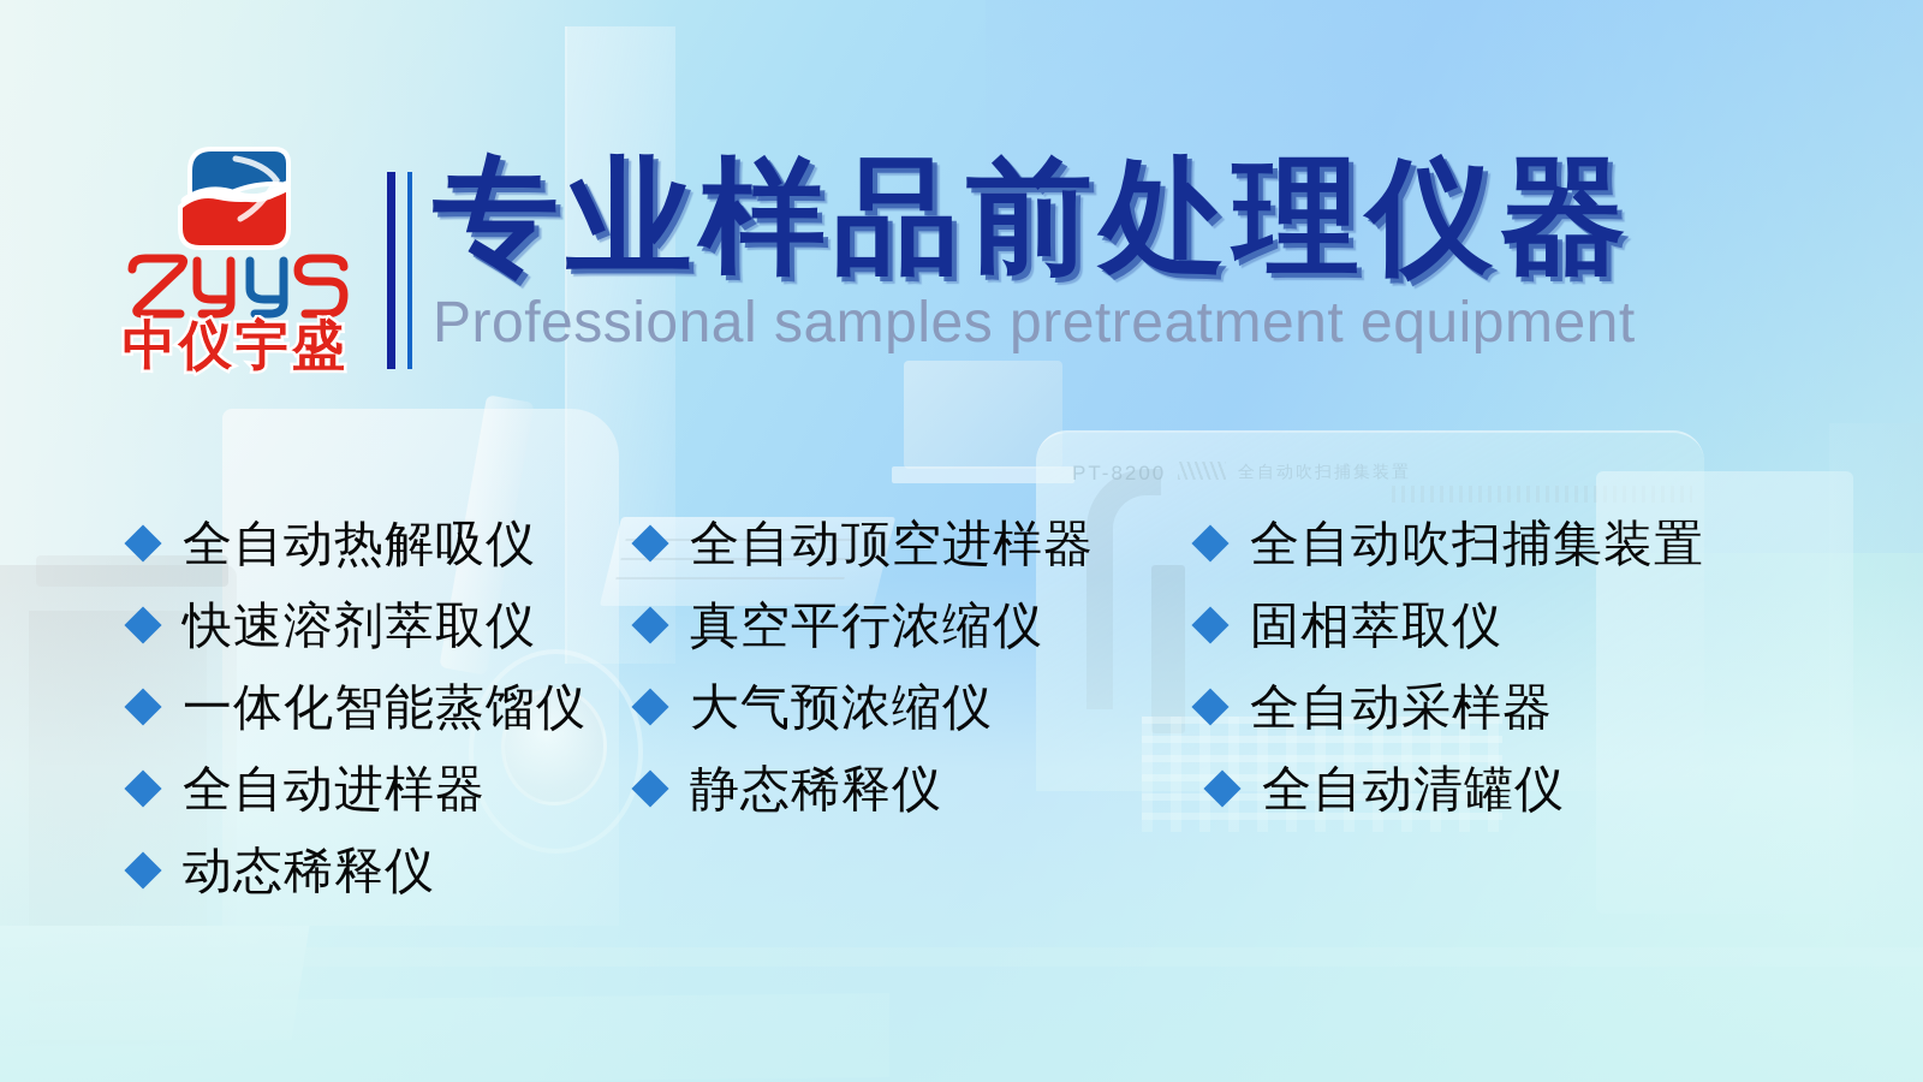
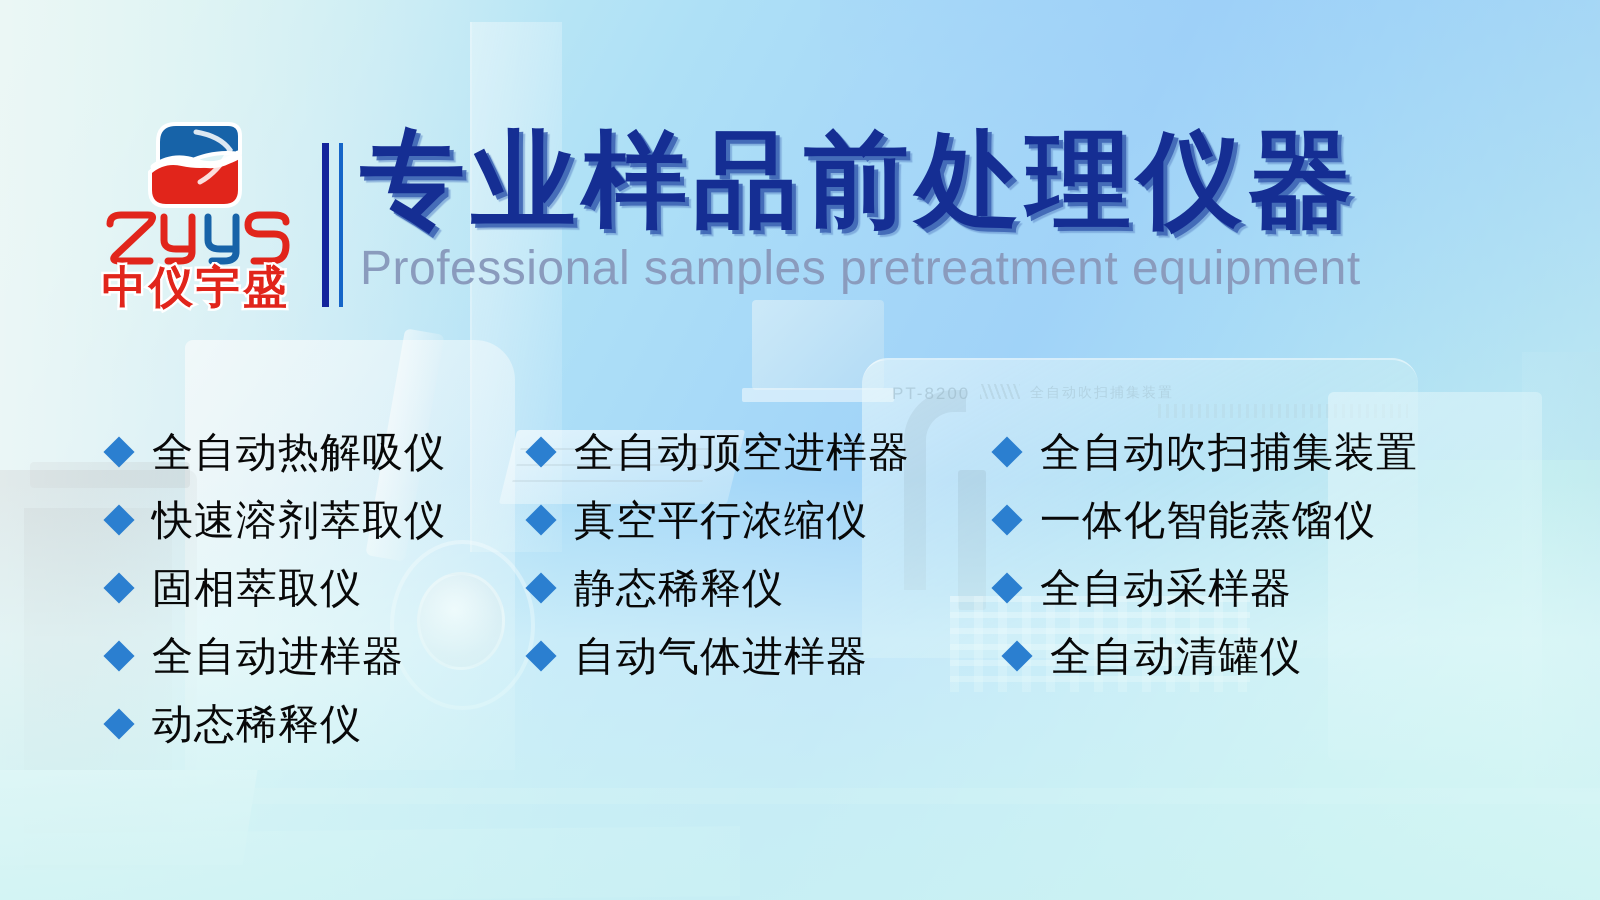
  PT-8200
  全自动吹扫捕集装置
  中仪宇盛
  专业样品前处理仪器
  Professional samples pretreatment equipment
  全自动热解吸仪
  快速溶剂萃取仪
- 一体化智能蒸馏仪
+ 固相萃取仪
  全自动进样器
  动态稀释仪
  全自动顶空进样器
  真空平行浓缩仪
- 大气预浓缩仪
  静态稀释仪
+ 自动气体进样器
  全自动吹扫捕集装置
- 固相萃取仪
+ 一体化智能蒸馏仪
  全自动采样器
  全自动清罐仪
